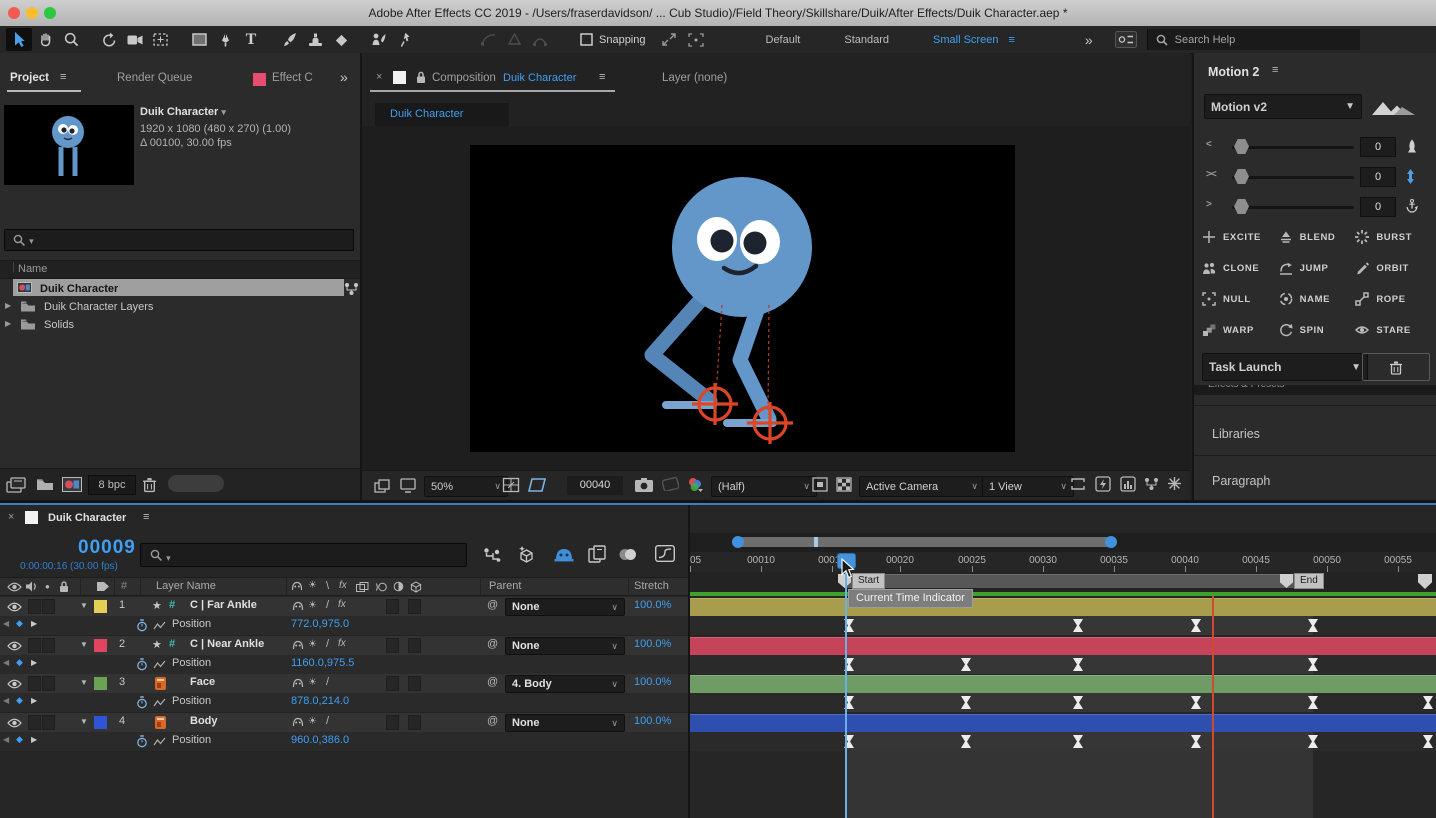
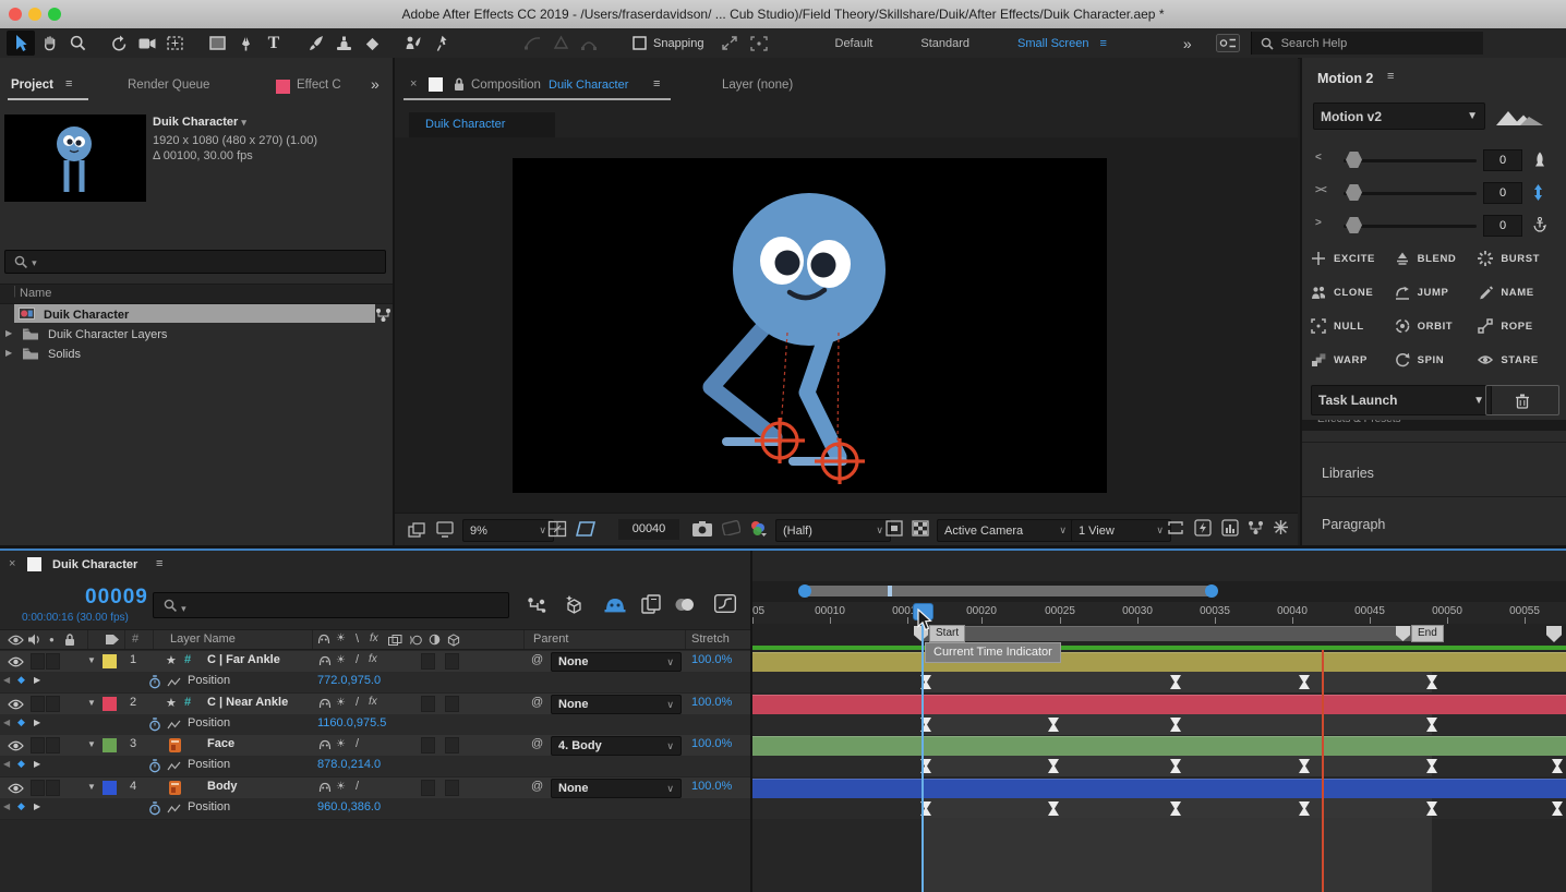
  Adobe After Effects CC 2019 - /Users/fraserdavidson/ ... Cub Studio)/Field Theory/Skillshare/Duik/After Effects/Duik Character.aep *
  T
  Snapping
  Default
  Standard
  Small Screen
  ≡
  »
  Search Help
  Project
  ≡
  Render Queue
  Effect C
  »
  Duik Character ▾
  1920 x 1080 (480 x 270) (1.00)
  Δ 00100, 30.00 fps
  ▾
  Name
  |
  Duik Character
  ▶
  Duik Character Layers
  ▶
  Solids
- 8 bpc
  ×
  Composition
  Duik Character
  ≡
  Layer (none)
  Duik Character
- 50%
+ 9%
  ∨
  00040
  (Half)
  ∨
  Active Camera
  ∨
  1 View
  ∨
  Motion 2
  ≡
  Motion v2
  ▼
  <
  0
  ><
  0
  >
  0
  EXCITE
  BLEND
  BURST
  CLONE
  JUMP
- ORBIT
+ NAME
  NULL
- NAME
+ ORBIT
  ROPE
  WARP
  SPIN
  STARE
  Task Launch
  ▼
  Effects & Presets
  Libraries
  Paragraph
  ×
  Duik Character
  ≡
  00009
  0:00:00:16 (30.00 fps)
  ▾
  ●
  #
  Layer Name
  ☀
  \
  fx
  Parent
  Stretch
  ▼
  1
  ★
  #
  C | Far Ankle
  ☀
  /
  fx
  @
  None
  ∨
  100.0%
  ◀
  ◆
  ▶
  Position
  772.0,975.0
  ▼
  2
  ★
  #
  C | Near Ankle
  ☀
  /
  fx
  @
  None
  ∨
  100.0%
  ◀
  ◆
  ▶
  Position
  1160.0,975.5
  ▼
  3
  Face
  ☀
  /
  @
  4. Body
  ∨
  100.0%
  ◀
  ◆
  ▶
  Position
  878.0,214.0
  ▼
  4
  Body
  ☀
  /
  @
  None
  ∨
  100.0%
  ◀
  ◆
  ▶
  Position
  960.0,386.0
  00010
  00020
  00025
  00030
  00035
  00040
  00045
  00050
  00055
  Start
  End
  Current Time Indicator
